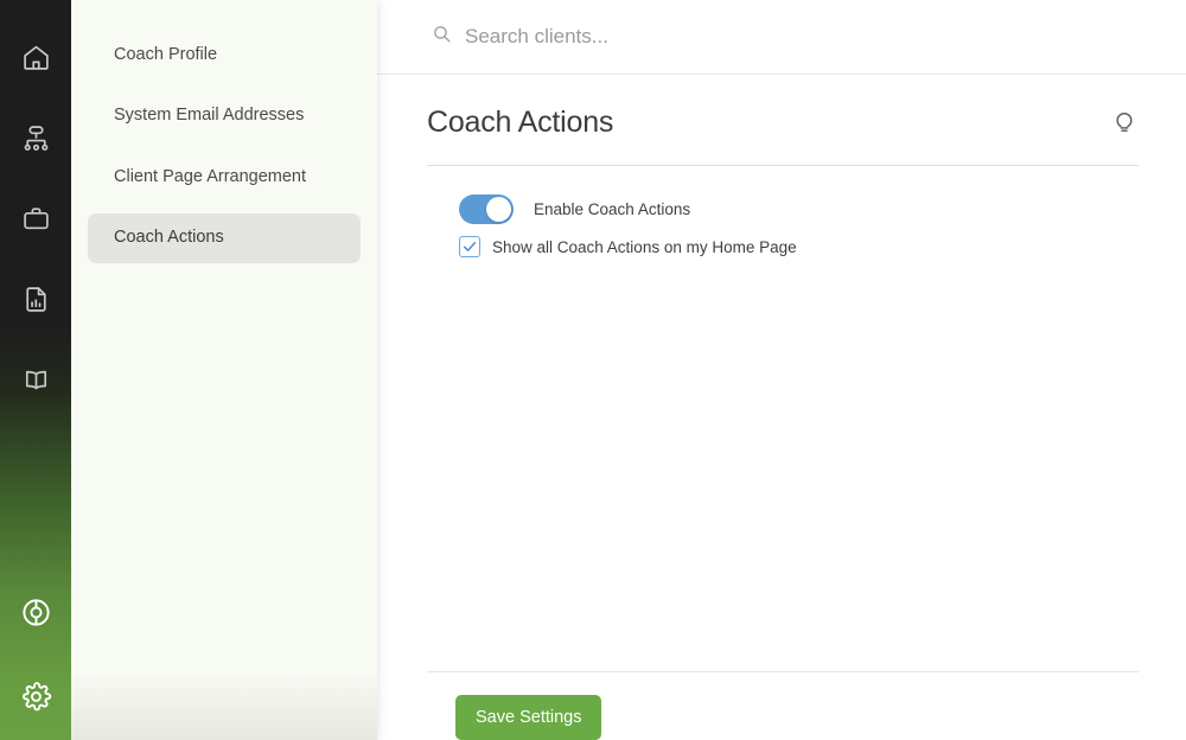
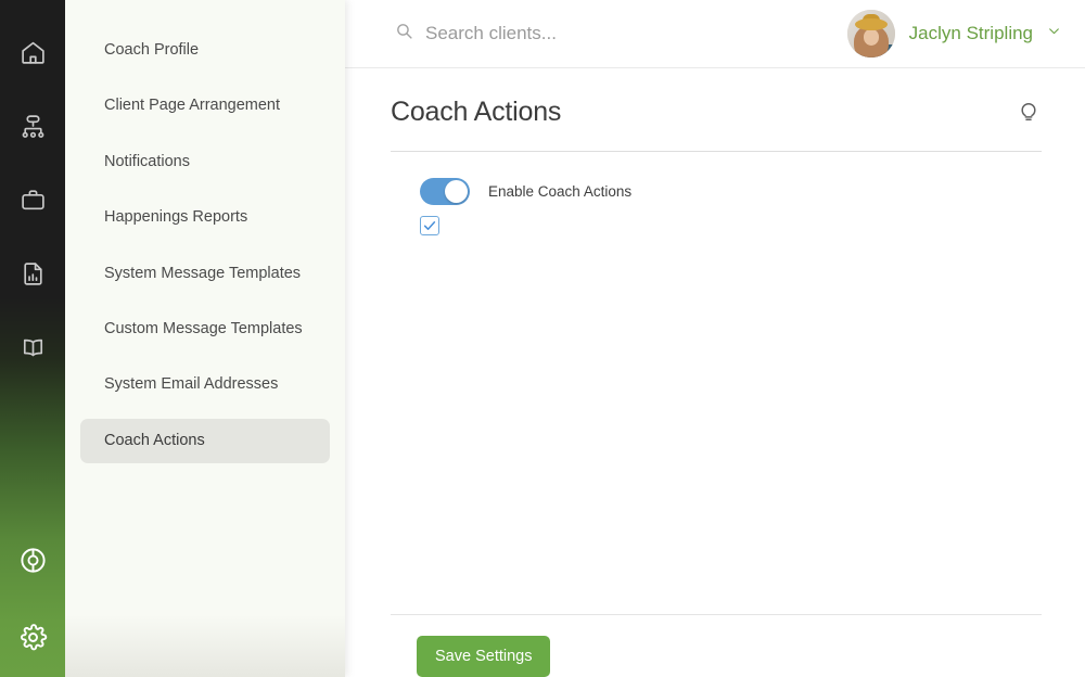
  Coach Profile
- System Email Addresses
+ Client Page Arrangement
+ Notifications
+ Happenings Reports
+ System Message Templates
+ Custom Message Templates
- Client Page Arrangement
+ System Email Addresses
  Coach Actions
  Search clients...
+ Jaclyn Stripling
  Coach Actions
  Enable Coach Actions
- Show all Coach Actions on my Home Page
  Save Settings
